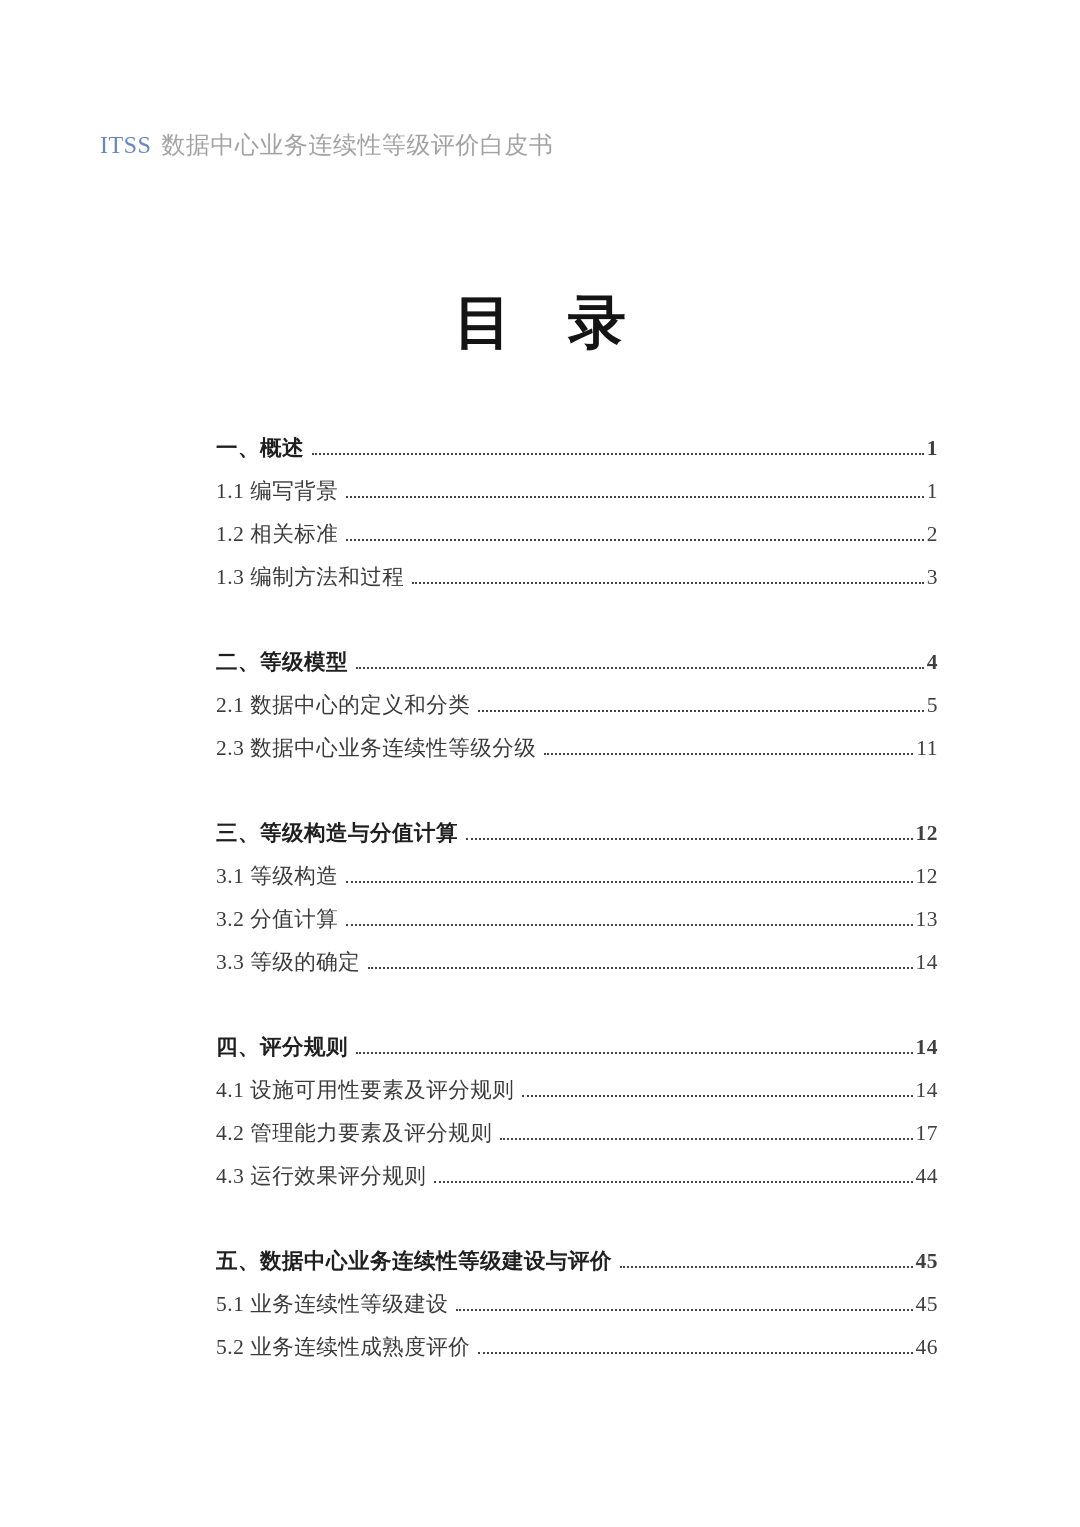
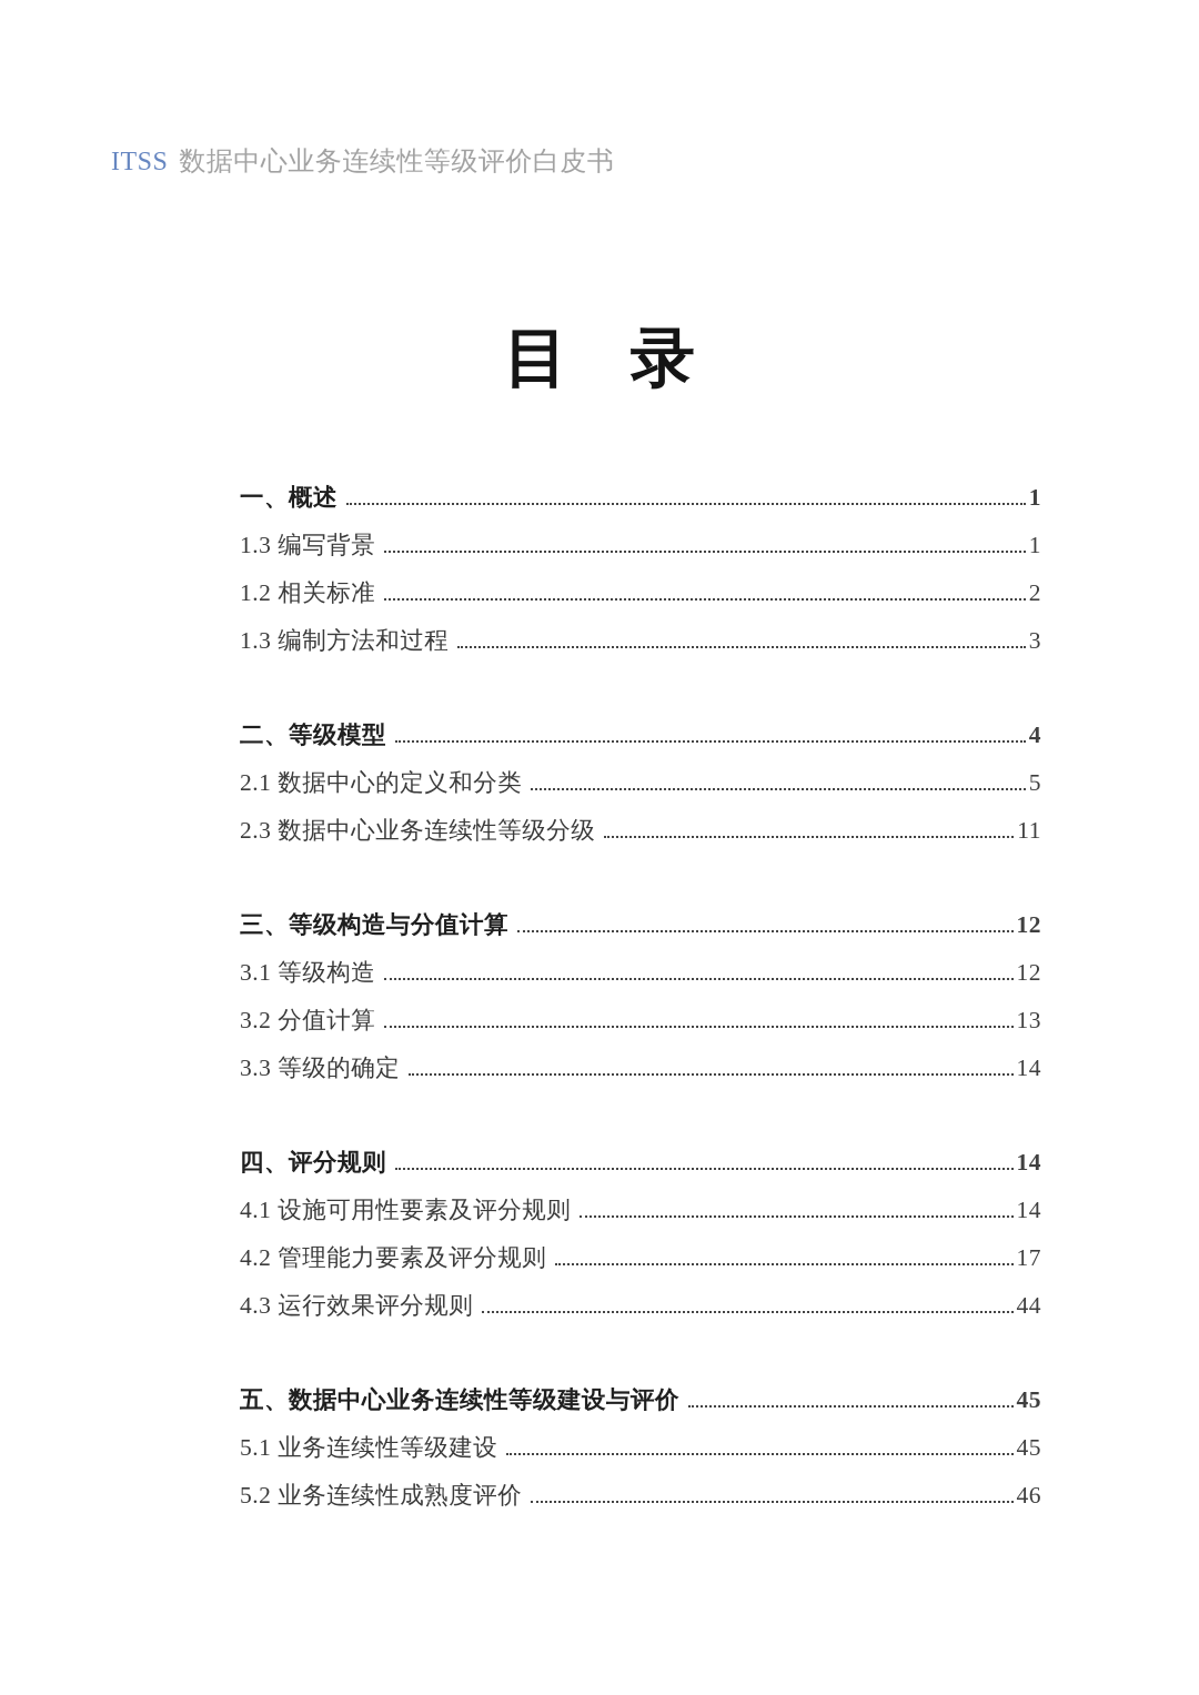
  ITSS 数据中心业务连续性等级评价白皮书
  目 录
  一、概述
  1
- 1.1 编写背景
+ 1.3 编写背景
  1
  1.2 相关标准
  2
  1.3 编制方法和过程
  3
  二、等级模型
  4
  2.1 数据中心的定义和分类
  5
  2.3 数据中心业务连续性等级分级
  11
  三、等级构造与分值计算
  12
  3.1 等级构造
  12
  3.2 分值计算
  13
  3.3 等级的确定
  14
  四、评分规则
  14
  4.1 设施可用性要素及评分规则
  14
  4.2 管理能力要素及评分规则
  17
  4.3 运行效果评分规则
  44
  五、数据中心业务连续性等级建设与评价
  45
  5.1 业务连续性等级建设
  45
  5.2 业务连续性成熟度评价
  46
